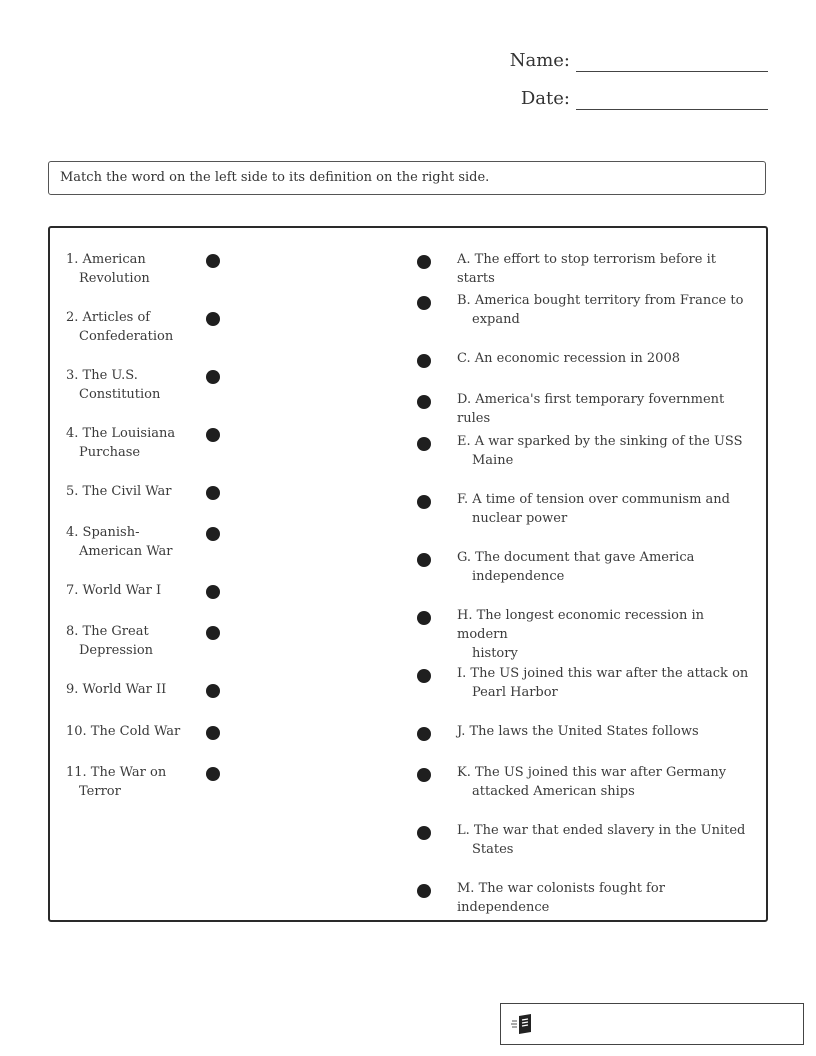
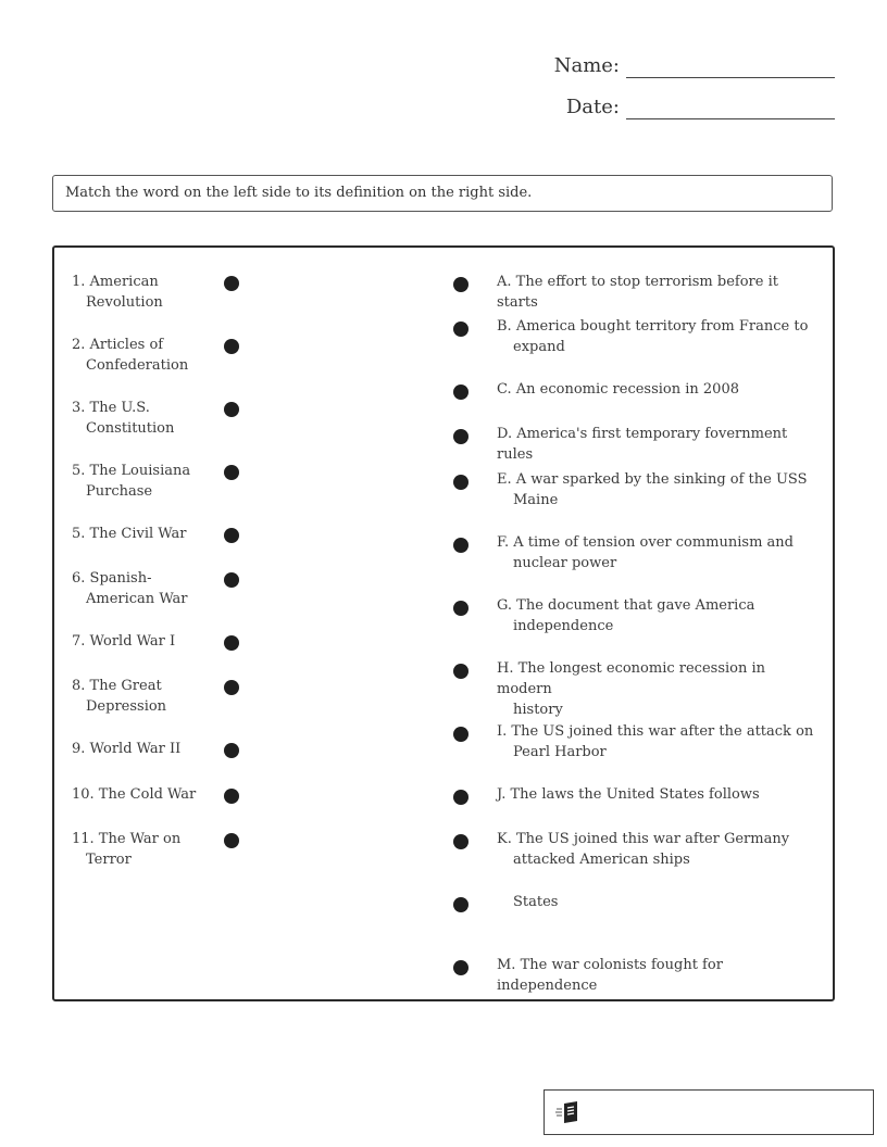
  Name:
  Date:
  Match the word on the left side to its definition on the right side.
  1. American
  Revolution
  2. Articles of
  Confederation
  3. The U.S.
  Constitution
- 4. The Louisiana
+ 5. The Louisiana
  Purchase
  5. The Civil War
- 4. Spanish-
+ 6. Spanish-
  American War
  7. World War I
  8. The Great
  Depression
  9. World War II
  10. The Cold War
  11. The War on
  Terror
  A. The effort to stop terrorism before it starts
  B. America bought territory from France to
  expand
  C. An economic recession in 2008
  D. America's first temporary fovernment rules
  E. A war sparked by the sinking of the USS
  Maine
  F. A time of tension over communism and
  nuclear power
  G. The document that gave America
  independence
  H. The longest economic recession in modern
  history
  I. The US joined this war after the attack on
  Pearl Harbor
  J. The laws the United States follows
  K. The US joined this war after Germany
  attacked American ships
- L. The war that ended slavery in the United
  States
  M. The war colonists fought for independence
